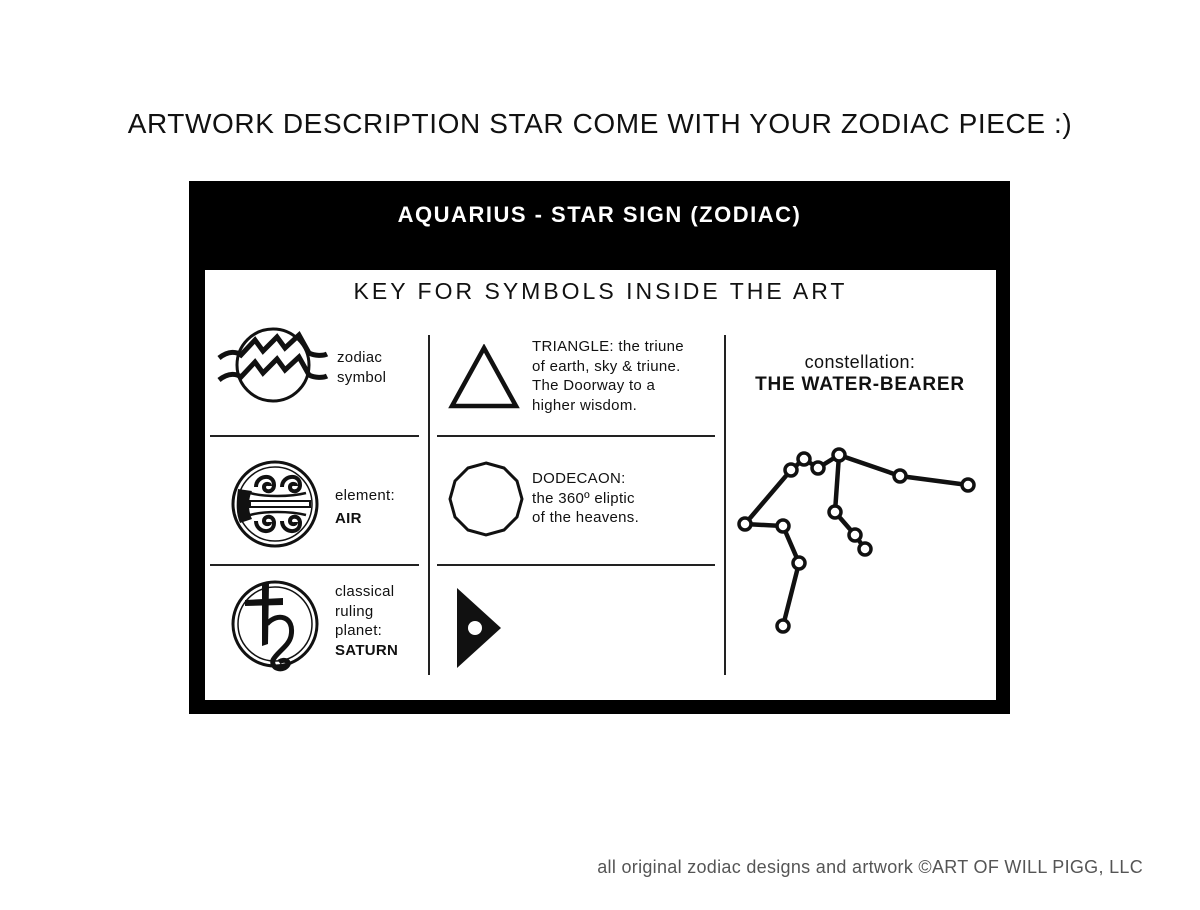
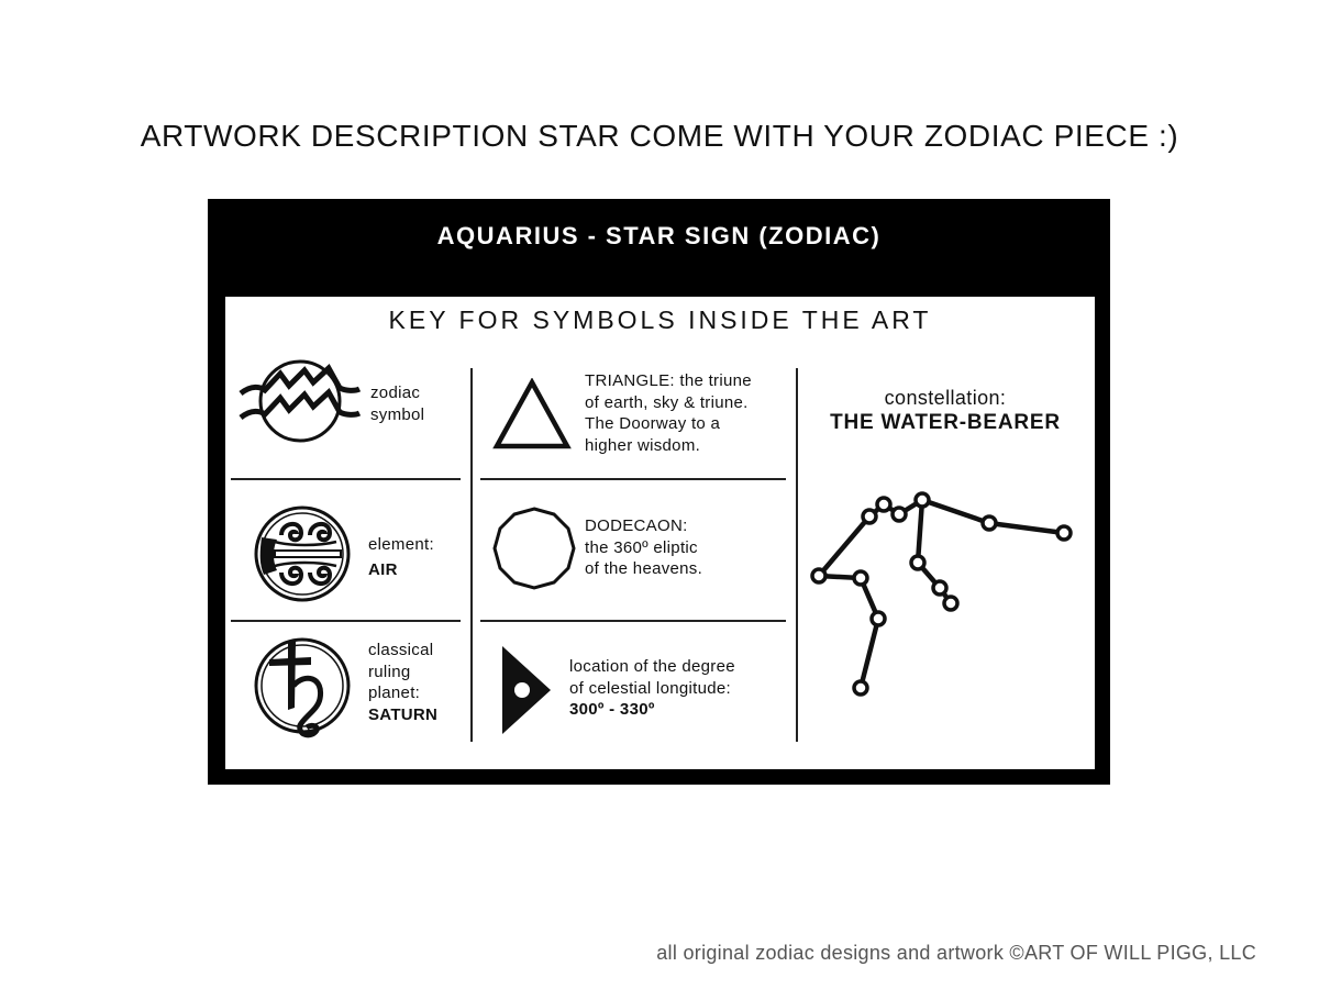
  ARTWORK DESCRIPTION STAR COME WITH YOUR ZODIAC PIECE :)
  AQUARIUS - STAR SIGN (ZODIAC)
  KEY FOR SYMBOLS INSIDE THE ART
  zodiac
  symbol
  element:
  AIR
  classical
  ruling
  planet:
  SATURN
  TRIANGLE: the triune
  of earth, sky & triune.
  The Doorway to a
  higher wisdom.
  DODECAON:
  the 360º eliptic
  of the heavens.
+ location of the degree
+ of celestial longitude:
+ 300º - 330º
  constellation:
  THE WATER-BEARER
  all original zodiac designs and artwork ©ART OF WILL PIGG, LLC
